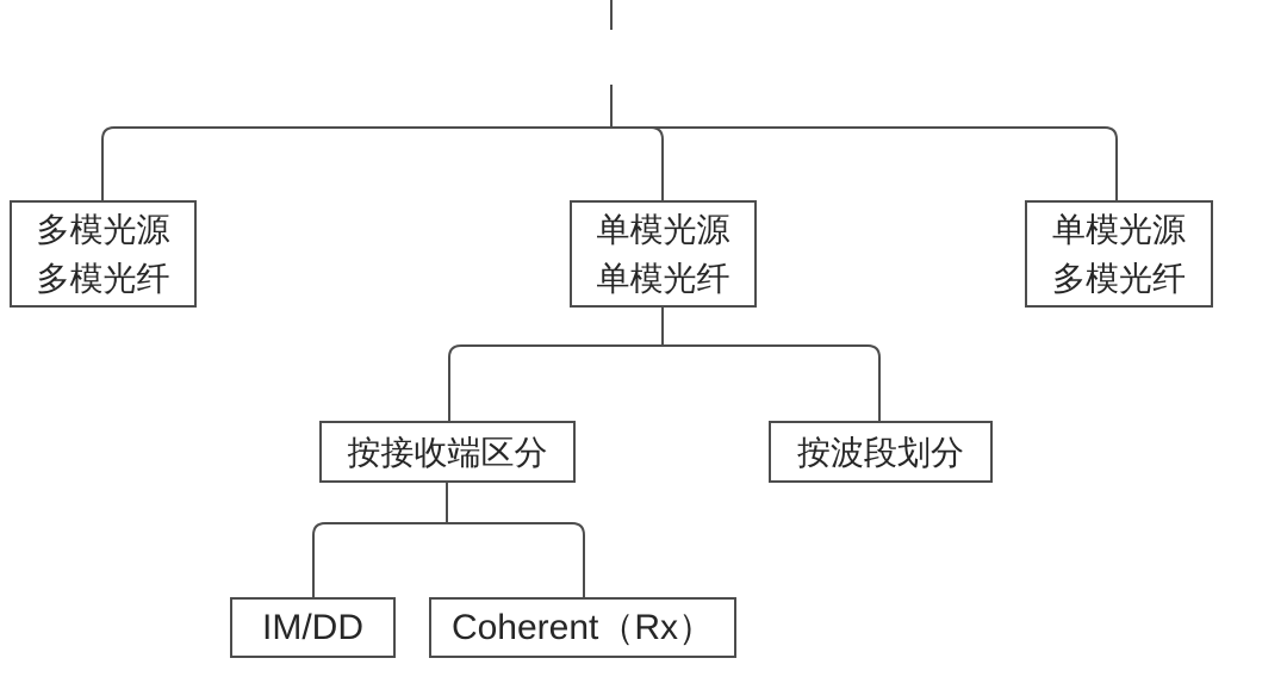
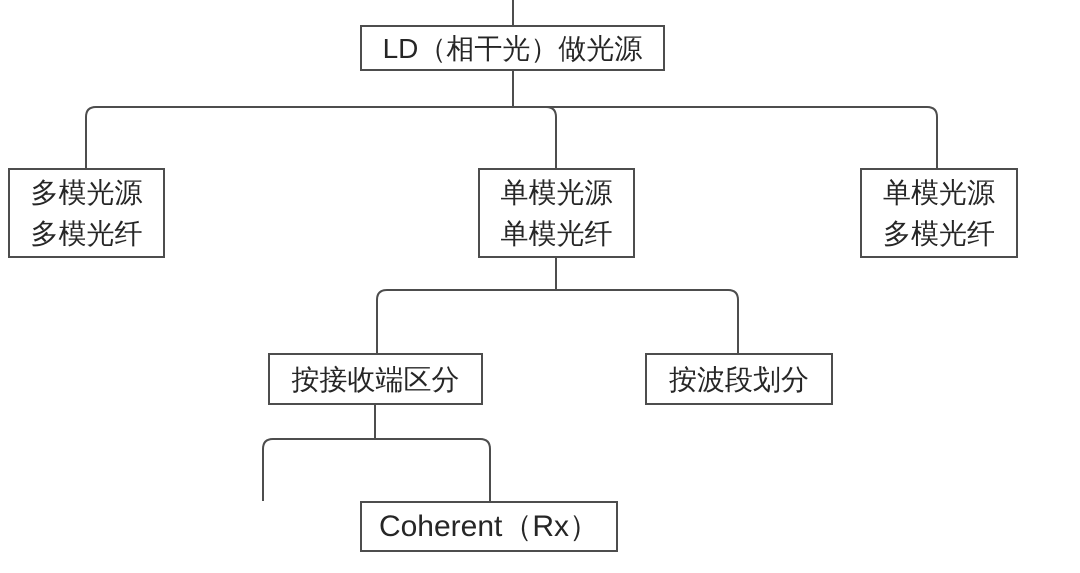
+ LD（相干光）做光源
  多模光源
  多模光纤
  单模光源
  单模光纤
  单模光源
  多模光纤
  按接收端区分
  按波段划分
- IM/DD
  Coherent（Rx）
